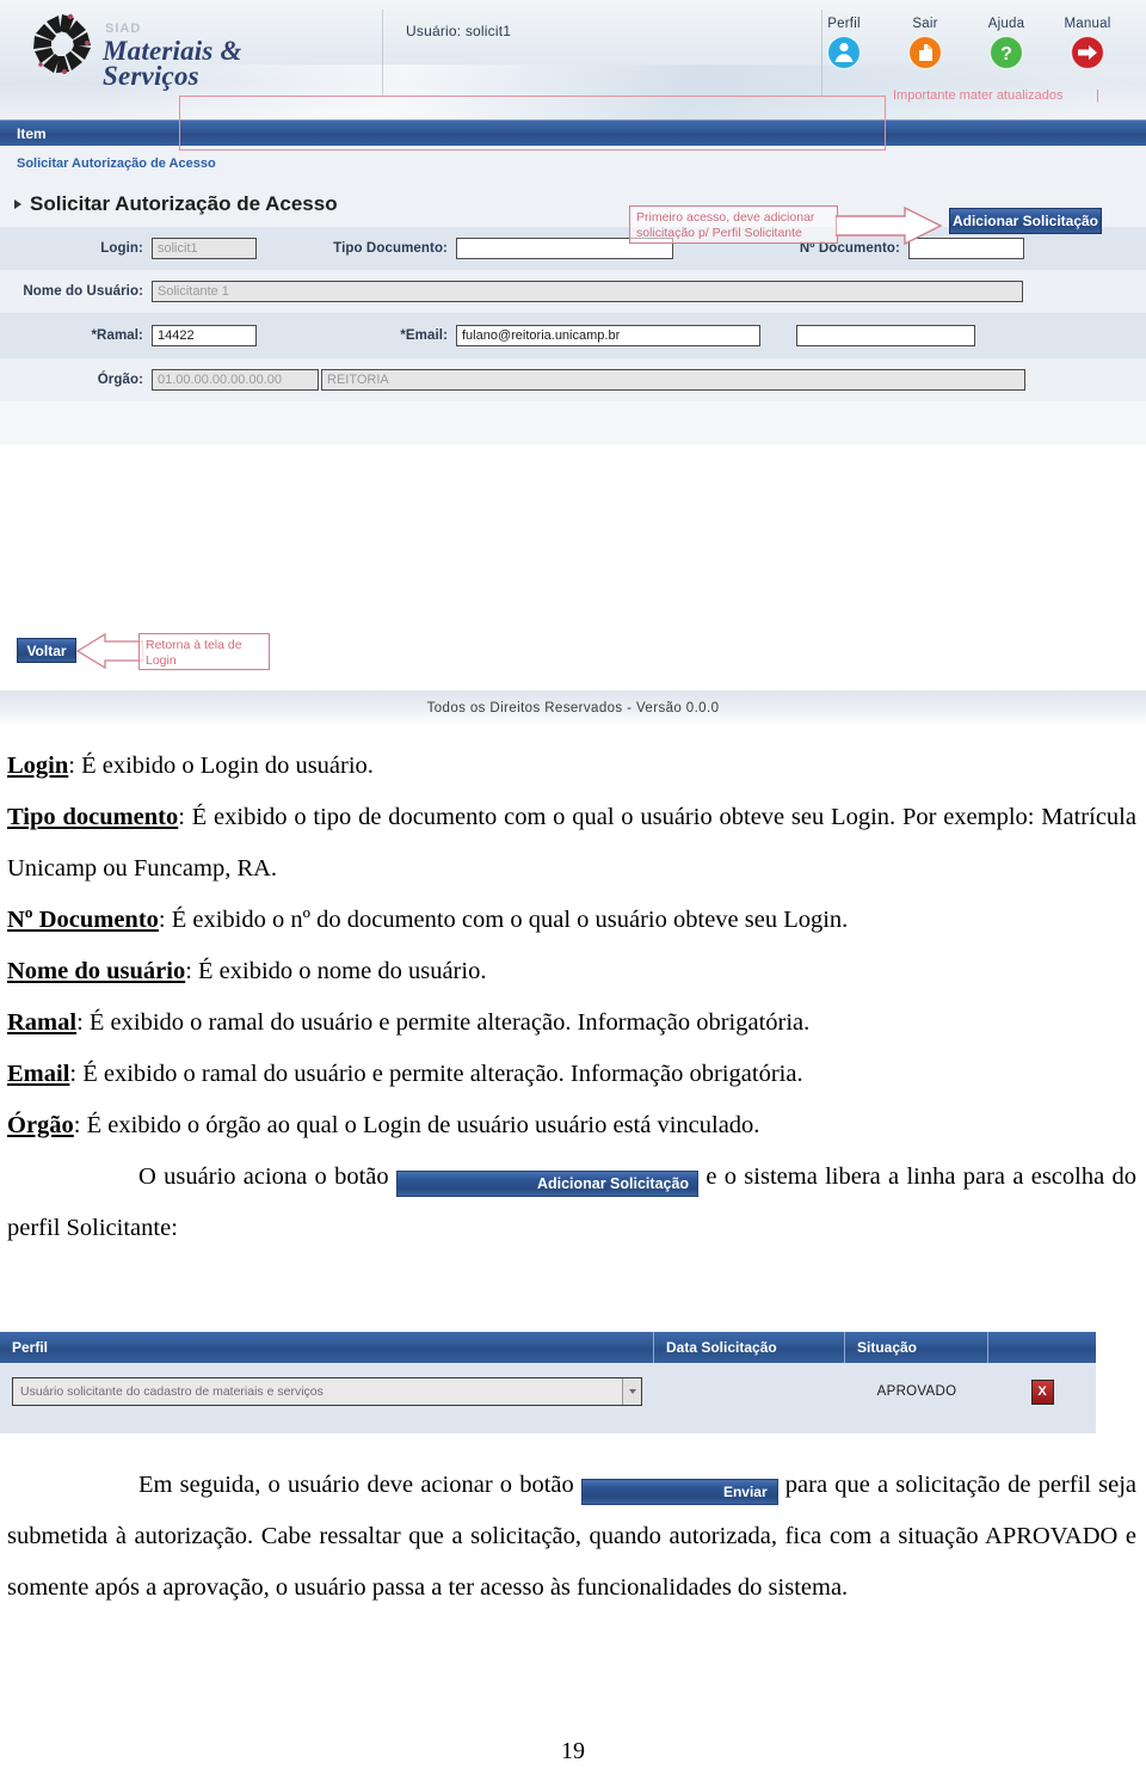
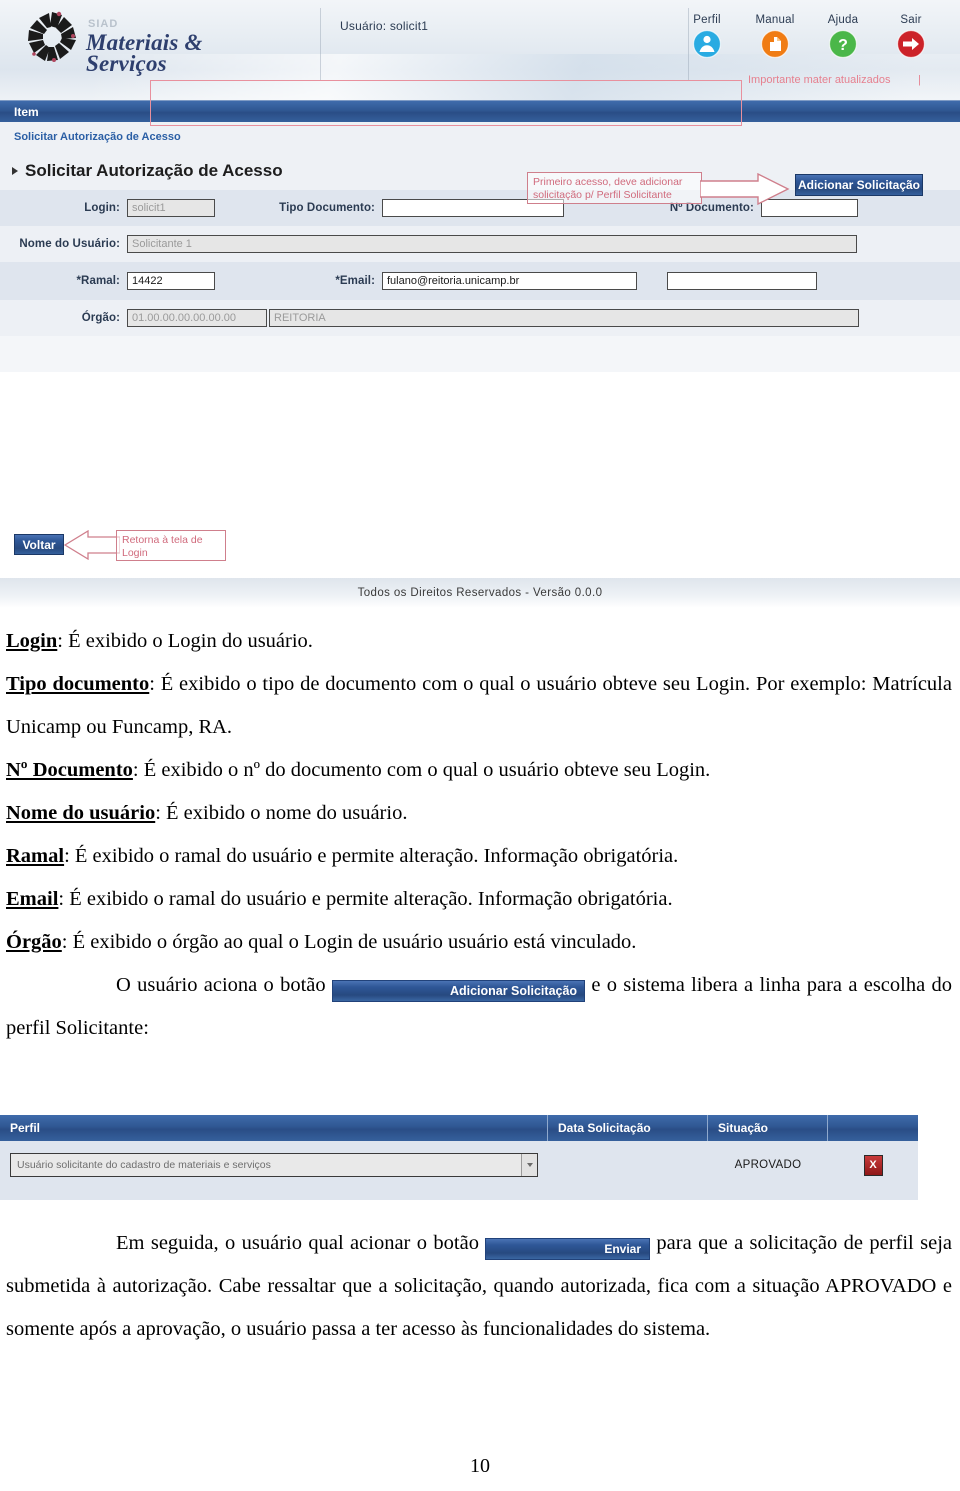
  SIAD
  Materiais &
  Serviços
  Usuário: solicit1
  Perfil
- Sair
+ Manual
  Ajuda
  ?
- Manual
+ Sair
  Item
  Solicitar Autorização de Acesso
  Solicitar Autorização de Acesso
  Login:
  solicit1
  Tipo Documento:
  Nº Documento:
  Nome do Usuário:
  Solicitante 1
  *Ramal:
  14422
  *Email:
  fulano@reitoria.unicamp.br
  Órgão:
  01.00.00.00.00.00.00
  REITORIA
  Importante mater atualizados
  |
  Primeiro acesso, deve adicionar
  solicitação p/ Perfil Solicitante
  Adicionar Solicitação
  Voltar
  Retorna à tela de
  Login
  Todos os Direitos Reservados - Versão 0.0.0
  Login: É exibido o Login do usuário.
  Tipo documento: É exibido o tipo de documento com o qual o usuário obteve seu Login. Por exemplo: Matrícula Unicamp ou Funcamp, RA.
  Nº Documento: É exibido o nº do documento com o qual o usuário obteve seu Login.
  Nome do usuário: É exibido o nome do usuário.
  Ramal: É exibido o ramal do usuário e permite alteração. Informação obrigatória.
  Email: É exibido o ramal do usuário e permite alteração. Informação obrigatória.
  Órgão: É exibido o órgão ao qual o Login de usuário usuário está vinculado.
  O usuário aciona o botão Adicionar Solicitação e o sistema libera a linha para a escolha do perfil Solicitante:
  Perfil
  Data Solicitação
  Situação
  Usuário solicitante do cadastro de materiais e serviços
  APROVADO
  X
- Em seguida, o usuário deve acionar o botão Enviar para que a solicitação de perfil seja submetida à autorização. Cabe ressaltar que a solicitação, quando autorizada, fica com a situação APROVADO e somente após a aprovação, o usuário passa a ter acesso às funcionalidades do sistema.
+ Em seguida, o usuário qual acionar o botão Enviar para que a solicitação de perfil seja submetida à autorização. Cabe ressaltar que a solicitação, quando autorizada, fica com a situação APROVADO e somente após a aprovação, o usuário passa a ter acesso às funcionalidades do sistema.
- 19
+ 10
